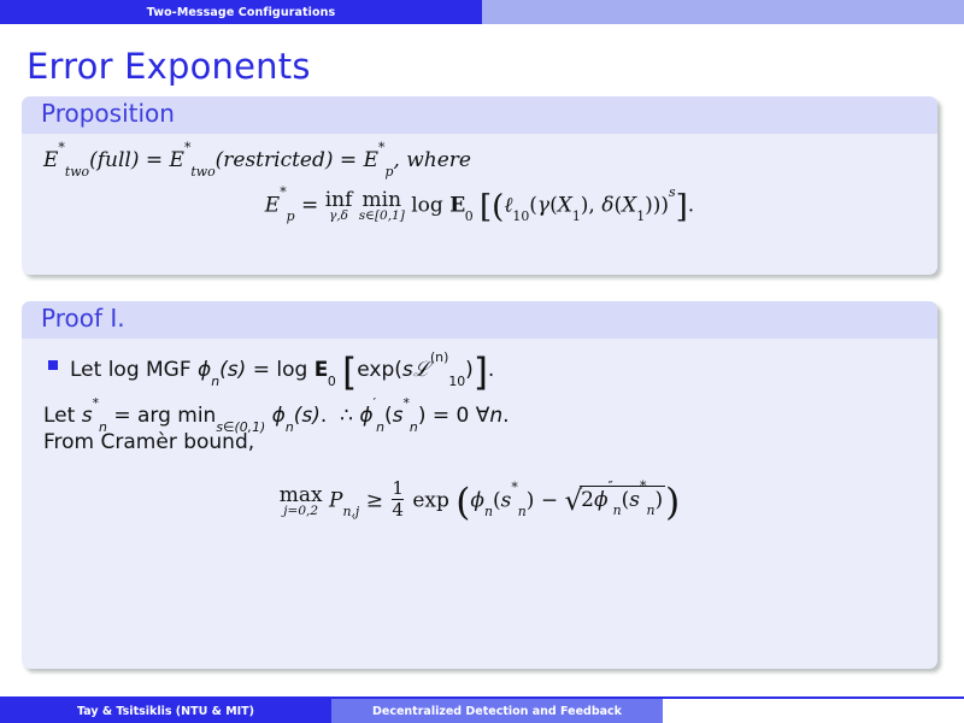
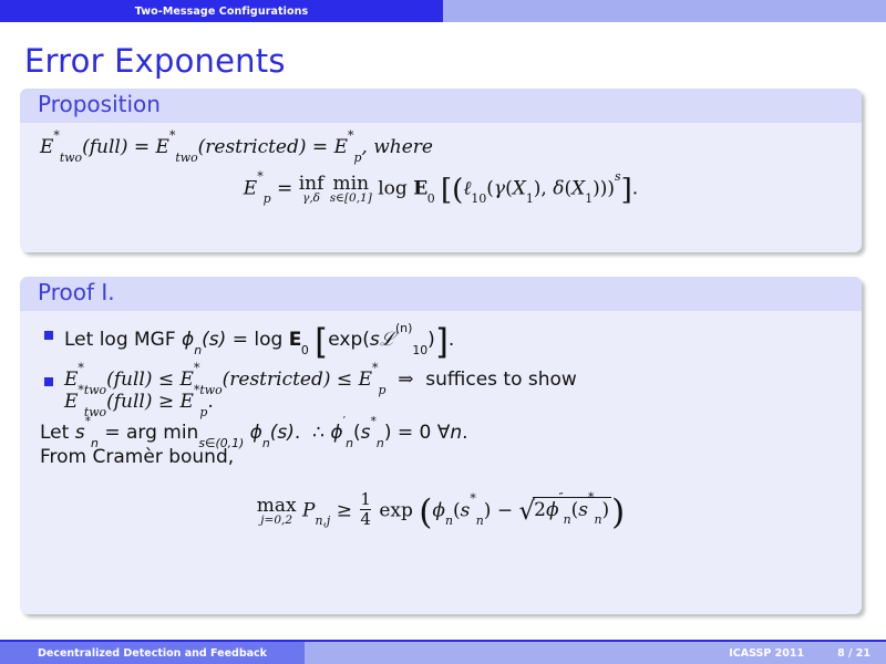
  Two-Message Configurations
  Error Exponents
  Proposition
  E*two(full) = E*two(restricted) = E*p, where
  E*p =
  inf
  γ,δ
  min
  s∈[0,1]
  log E0 [(ℓ10(γ(X1), δ(X1)))s].
  Proof I.
  Let log MGF ϕn(s) = log E0 [exp(sℒ(n)10)].
+ E*two(full) ≤ E*two(restricted) ≤ E*p ⇒ suffices to show
+ E*two(full) ≥ E*p.
  Let s*n = arg mins∈(0,1) ϕn(s). ∴ ϕ′n(s*n) = 0 ∀n.
  From Cramèr bound,
  max
  j=0,2
  Pn,j ≥
  1
  4
  exp (ϕn(s*n) − √2ϕ″n(s*n))
- Tay & Tsitsiklis (NTU & MIT)
  Decentralized Detection and Feedback
+ ICASSP 2011
+ 8 / 21
